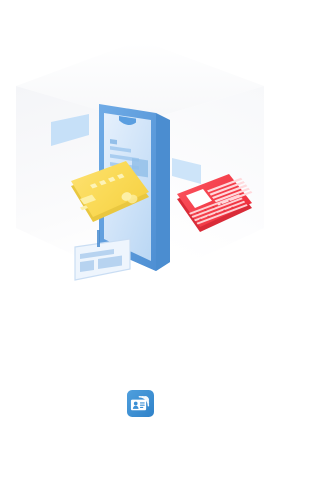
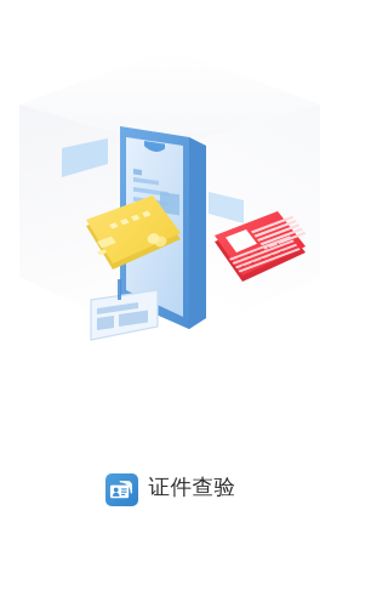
+ 证件查验
